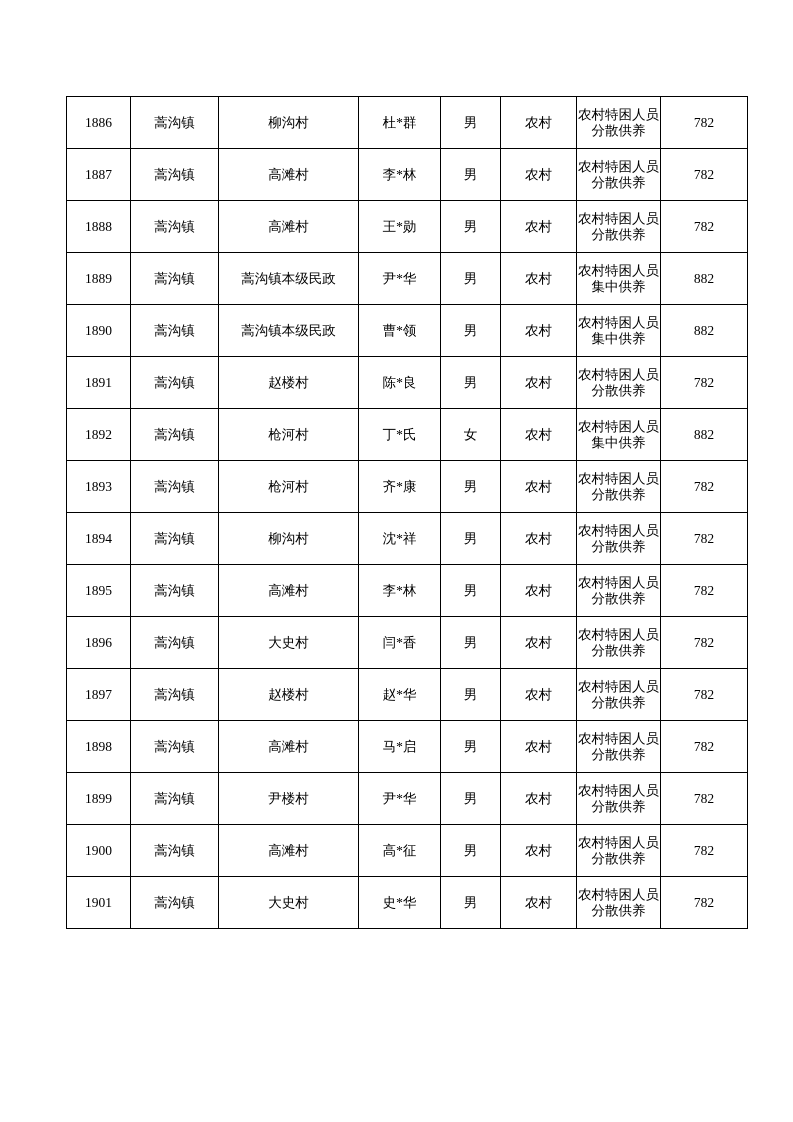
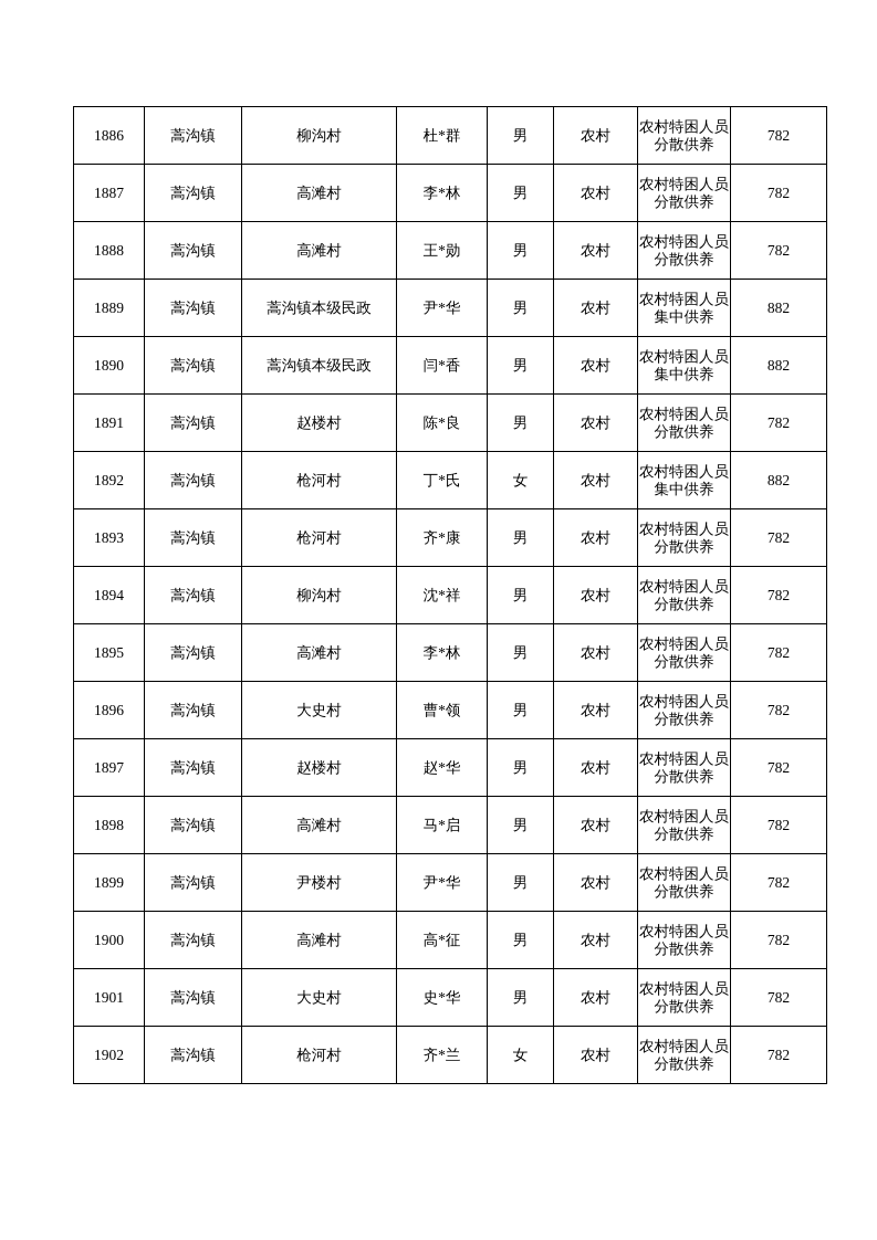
  1886	蒿沟镇	柳沟村	杜*群	男	农村	农村特困人员分散供养	782
  1887	蒿沟镇	高滩村	李*林	男	农村	农村特困人员分散供养	782
  1888	蒿沟镇	高滩村	王*勋	男	农村	农村特困人员分散供养	782
  1889	蒿沟镇	蒿沟镇本级民政	尹*华	男	农村	农村特困人员集中供养	882
- 1890	蒿沟镇	蒿沟镇本级民政	曹*领	男	农村	农村特困人员集中供养	882
+ 1890	蒿沟镇	蒿沟镇本级民政	闫*香	男	农村	农村特困人员集中供养	882
  1891	蒿沟镇	赵楼村	陈*良	男	农村	农村特困人员分散供养	782
  1892	蒿沟镇	枪河村	丁*氏	女	农村	农村特困人员集中供养	882
  1893	蒿沟镇	枪河村	齐*康	男	农村	农村特困人员分散供养	782
  1894	蒿沟镇	柳沟村	沈*祥	男	农村	农村特困人员分散供养	782
  1895	蒿沟镇	高滩村	李*林	男	农村	农村特困人员分散供养	782
- 1896	蒿沟镇	大史村	闫*香	男	农村	农村特困人员分散供养	782
+ 1896	蒿沟镇	大史村	曹*领	男	农村	农村特困人员分散供养	782
  1897	蒿沟镇	赵楼村	赵*华	男	农村	农村特困人员分散供养	782
  1898	蒿沟镇	高滩村	马*启	男	农村	农村特困人员分散供养	782
  1899	蒿沟镇	尹楼村	尹*华	男	农村	农村特困人员分散供养	782
  1900	蒿沟镇	高滩村	高*征	男	农村	农村特困人员分散供养	782
  1901	蒿沟镇	大史村	史*华	男	农村	农村特困人员分散供养	782
+ 1902	蒿沟镇	枪河村	齐*兰	女	农村	农村特困人员分散供养	782
